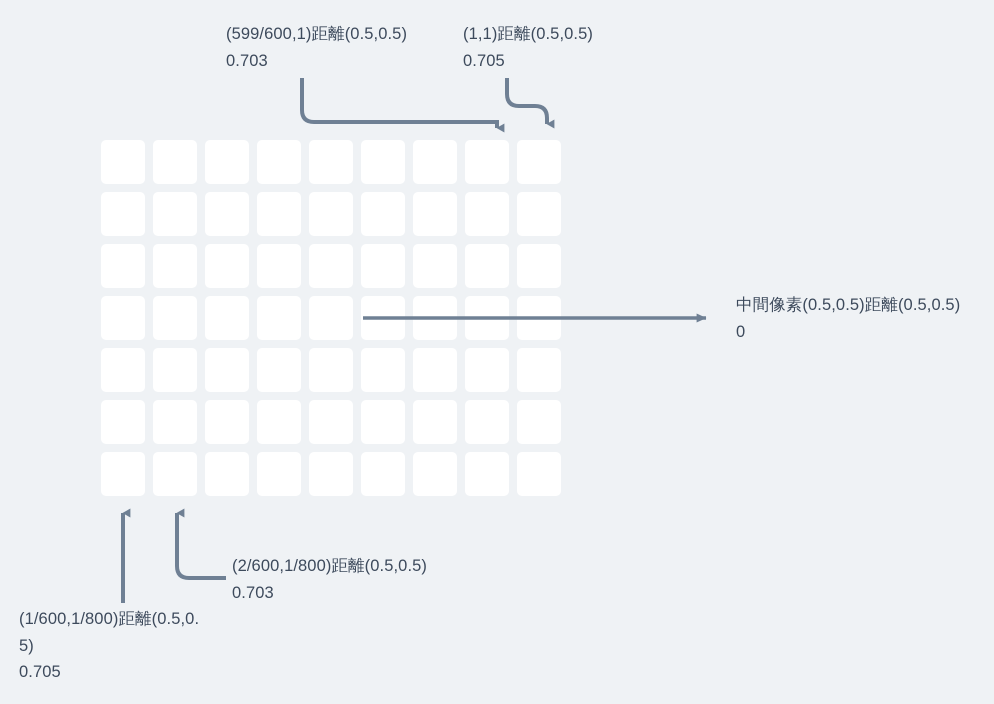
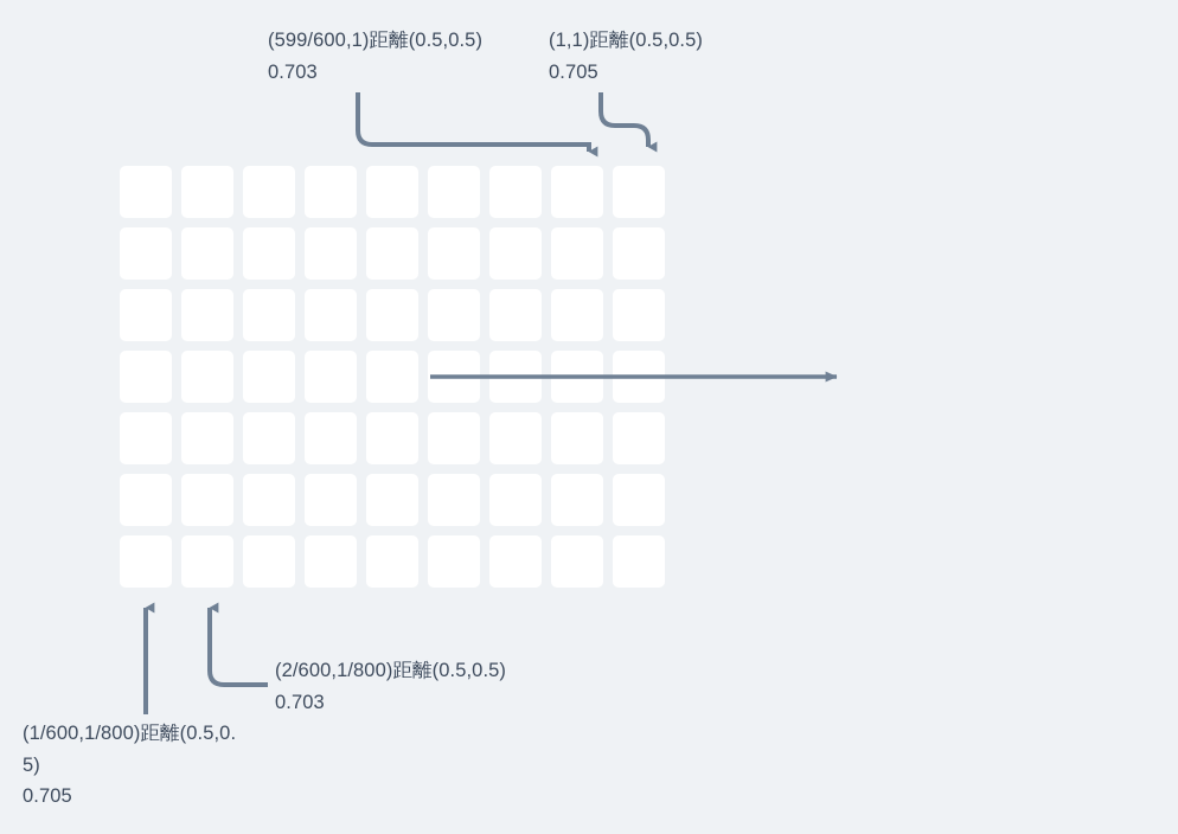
  (599/600,1)距離(0.5,0.5)
  0.703
  (1,1)距離(0.5,0.5)
  0.705
- 中間像素(0.5,0.5)距離(0.5,0.5)
- 0
  (2/600,1/800)距離(0.5,0.5)
  0.703
  (1/600,1/800)距離(0.5,0.
  5)
  0.705
